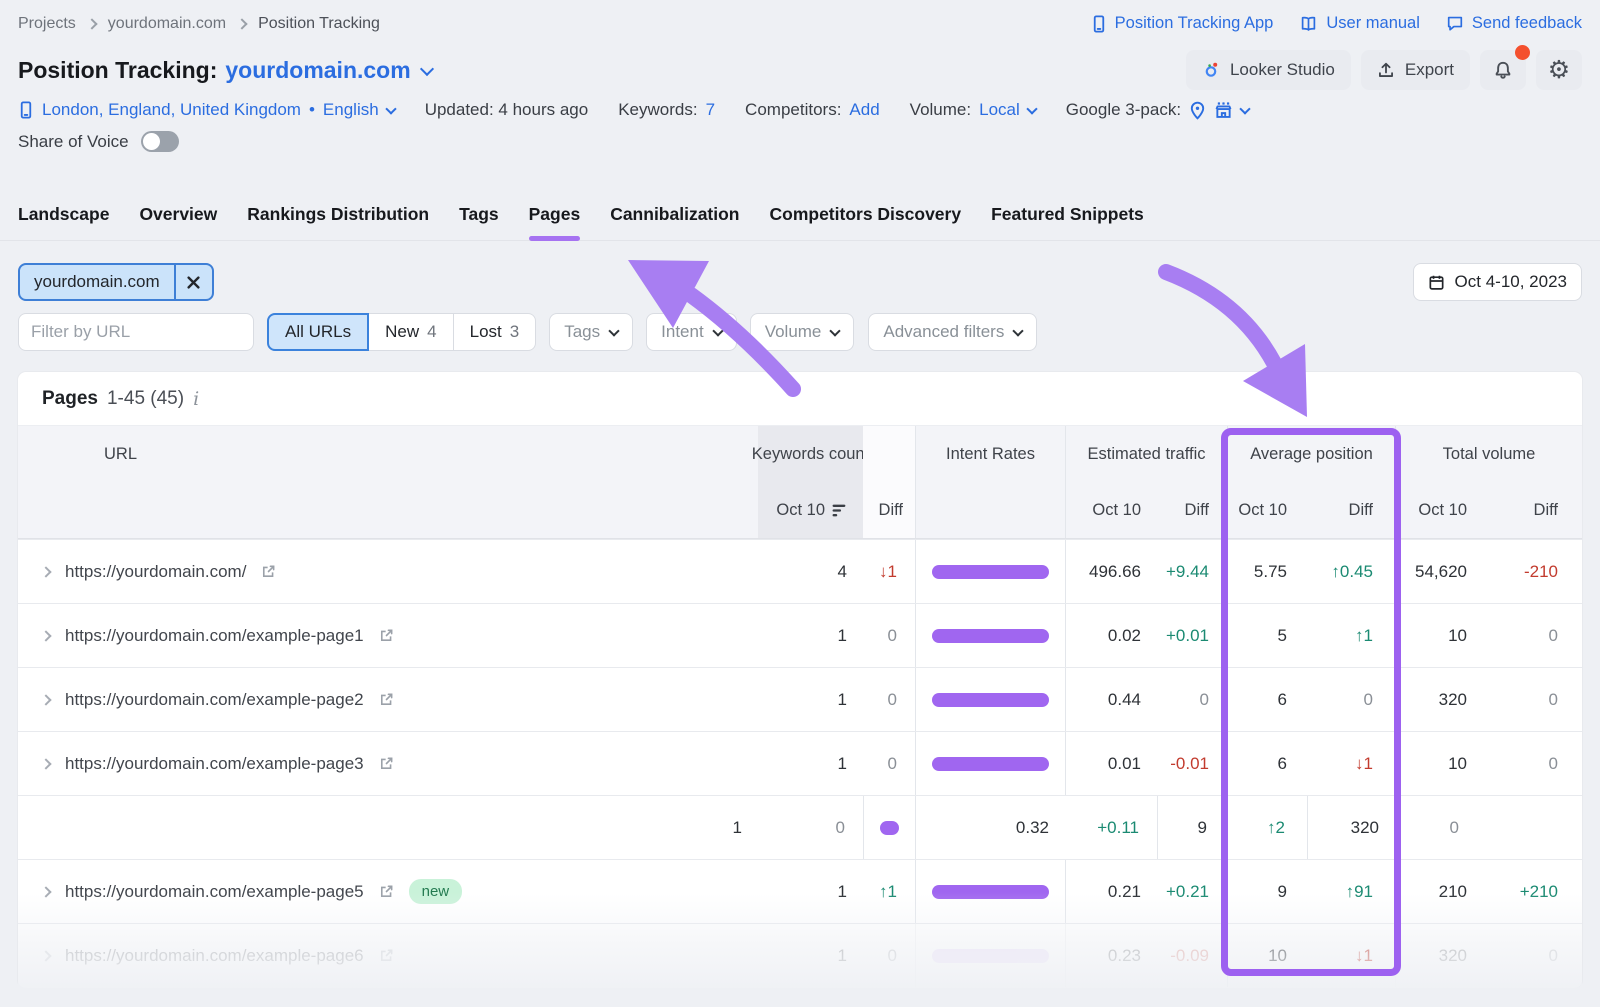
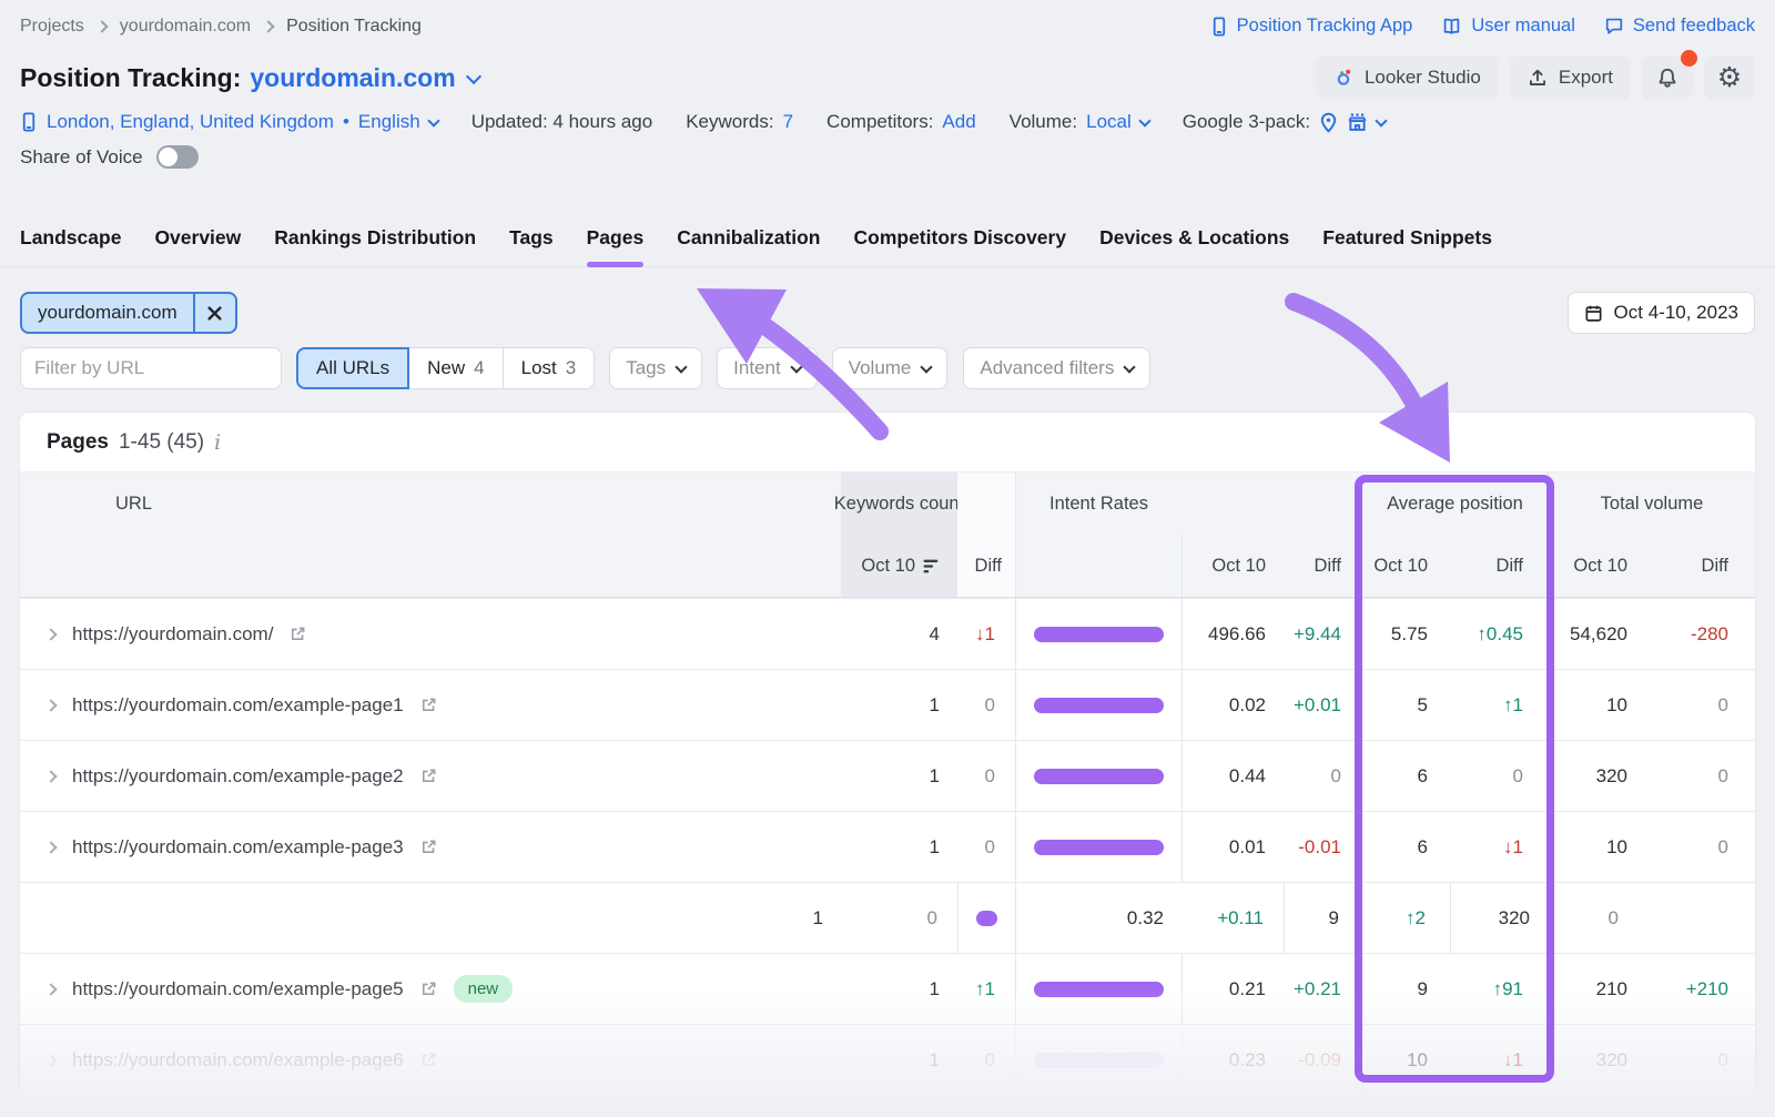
  Projects
  yourdomain.com
  Position Tracking
  Position Tracking App
  User manual
  Send feedback
  Position Tracking:
  yourdomain.com
  Looker Studio
  Export
  ⚙
  London, England, United Kingdom
  •
  English
  Updated: 4 hours ago
  Keywords:
  7
  Competitors:
  Add
  Volume:
  Local
  Google 3-pack:
  Share of Voice
  Landscape
  Overview
  Rankings Distribution
  Tags
  Pages
  Cannibalization
  Competitors Discovery
+ Devices & Locations
  Featured Snippets
  yourdomain.com
  Oct 4-10, 2023
  Filter by URL
  All URLs
  New
  4
  Lost
  3
  Tags
  Intent
  Volume
  Advanced filters
  Pages
  1-45 (45)
  i
  URL
  Keywords coun
  Intent Rates
- Estimated traffic
  Average position
  Total volume
  Oct 10
  Diff
  Oct 10
  Diff
  Oct 10
  Diff
  Oct 10
  Diff
  https://yourdomain.com/
  4
  ↓1
  496.66
  +9.44
  5.75
  ↑0.45
  54,620
- -210
+ -280
  https://yourdomain.com/example-page1
  1
  0
  0.02
  +0.01
  5
  ↑1
  10
  0
  https://yourdomain.com/example-page2
  1
  0
  0.44
  0
  6
  0
  320
  0
  https://yourdomain.com/example-page3
  1
  0
  0.01
  -0.01
  6
  ↓1
  10
  0
  1
  0
  0.32
  +0.11
  9
  ↑2
  320
  0
  https://yourdomain.com/example-page5
  1
  ↑1
  0.21
  +0.21
  9
  ↑91
  210
  +210
